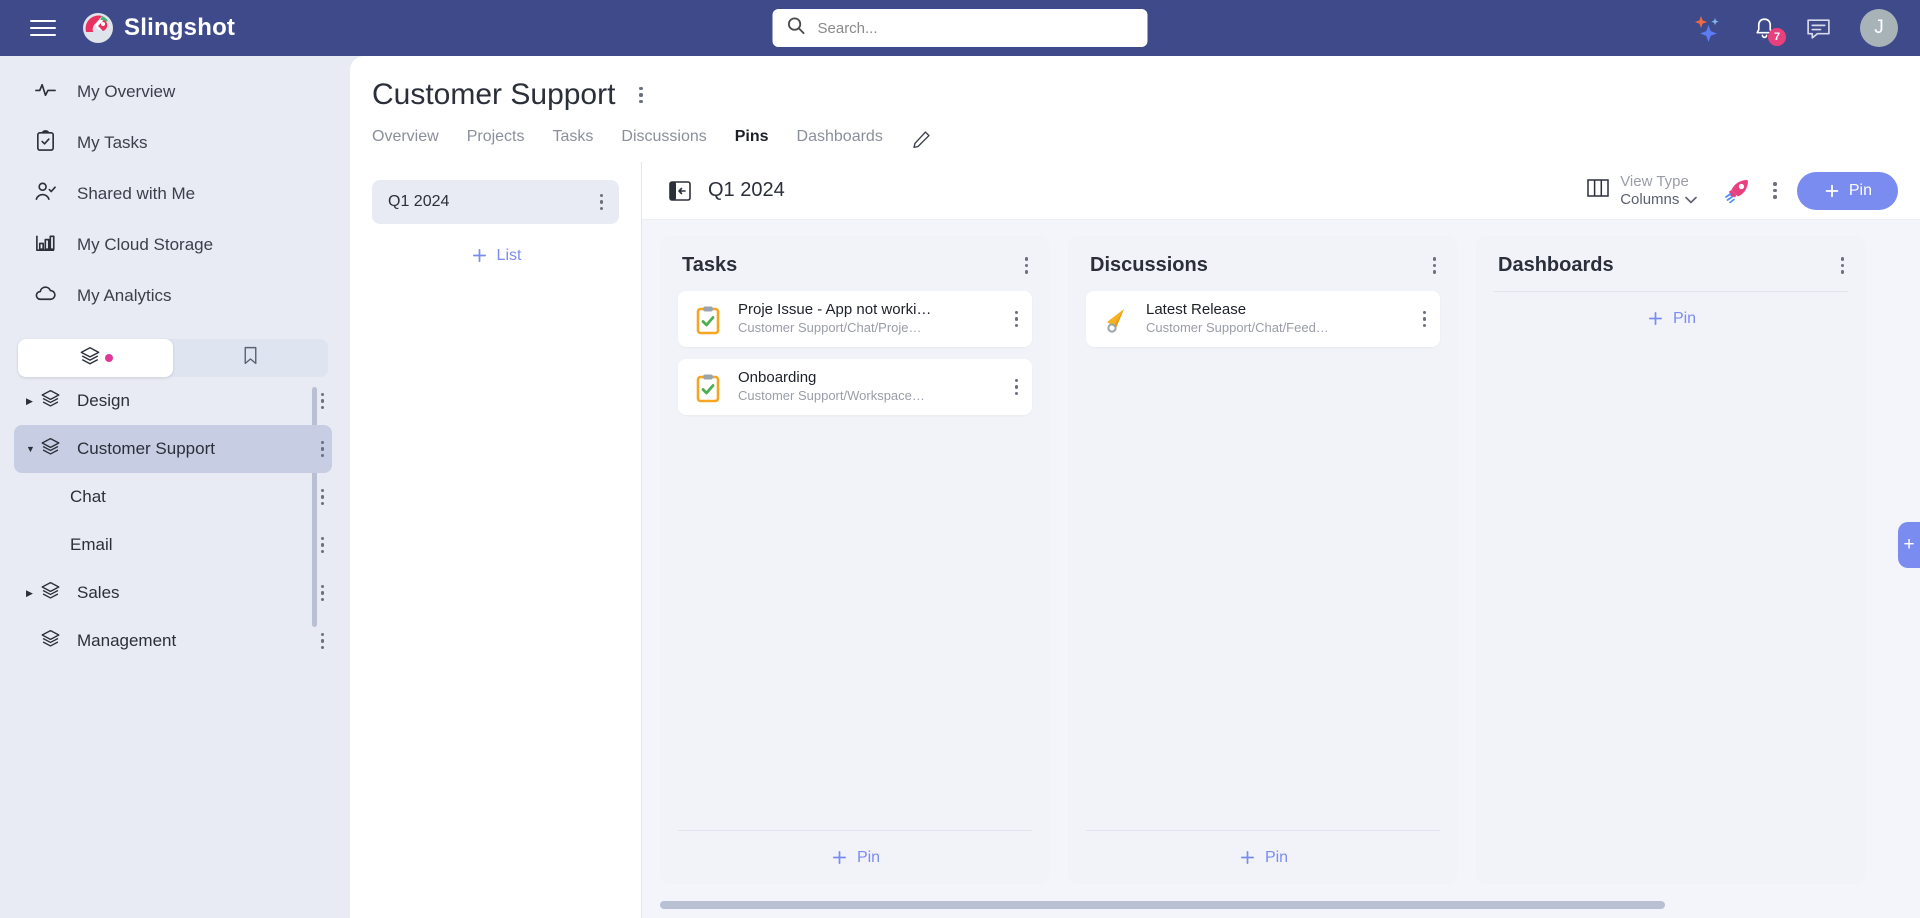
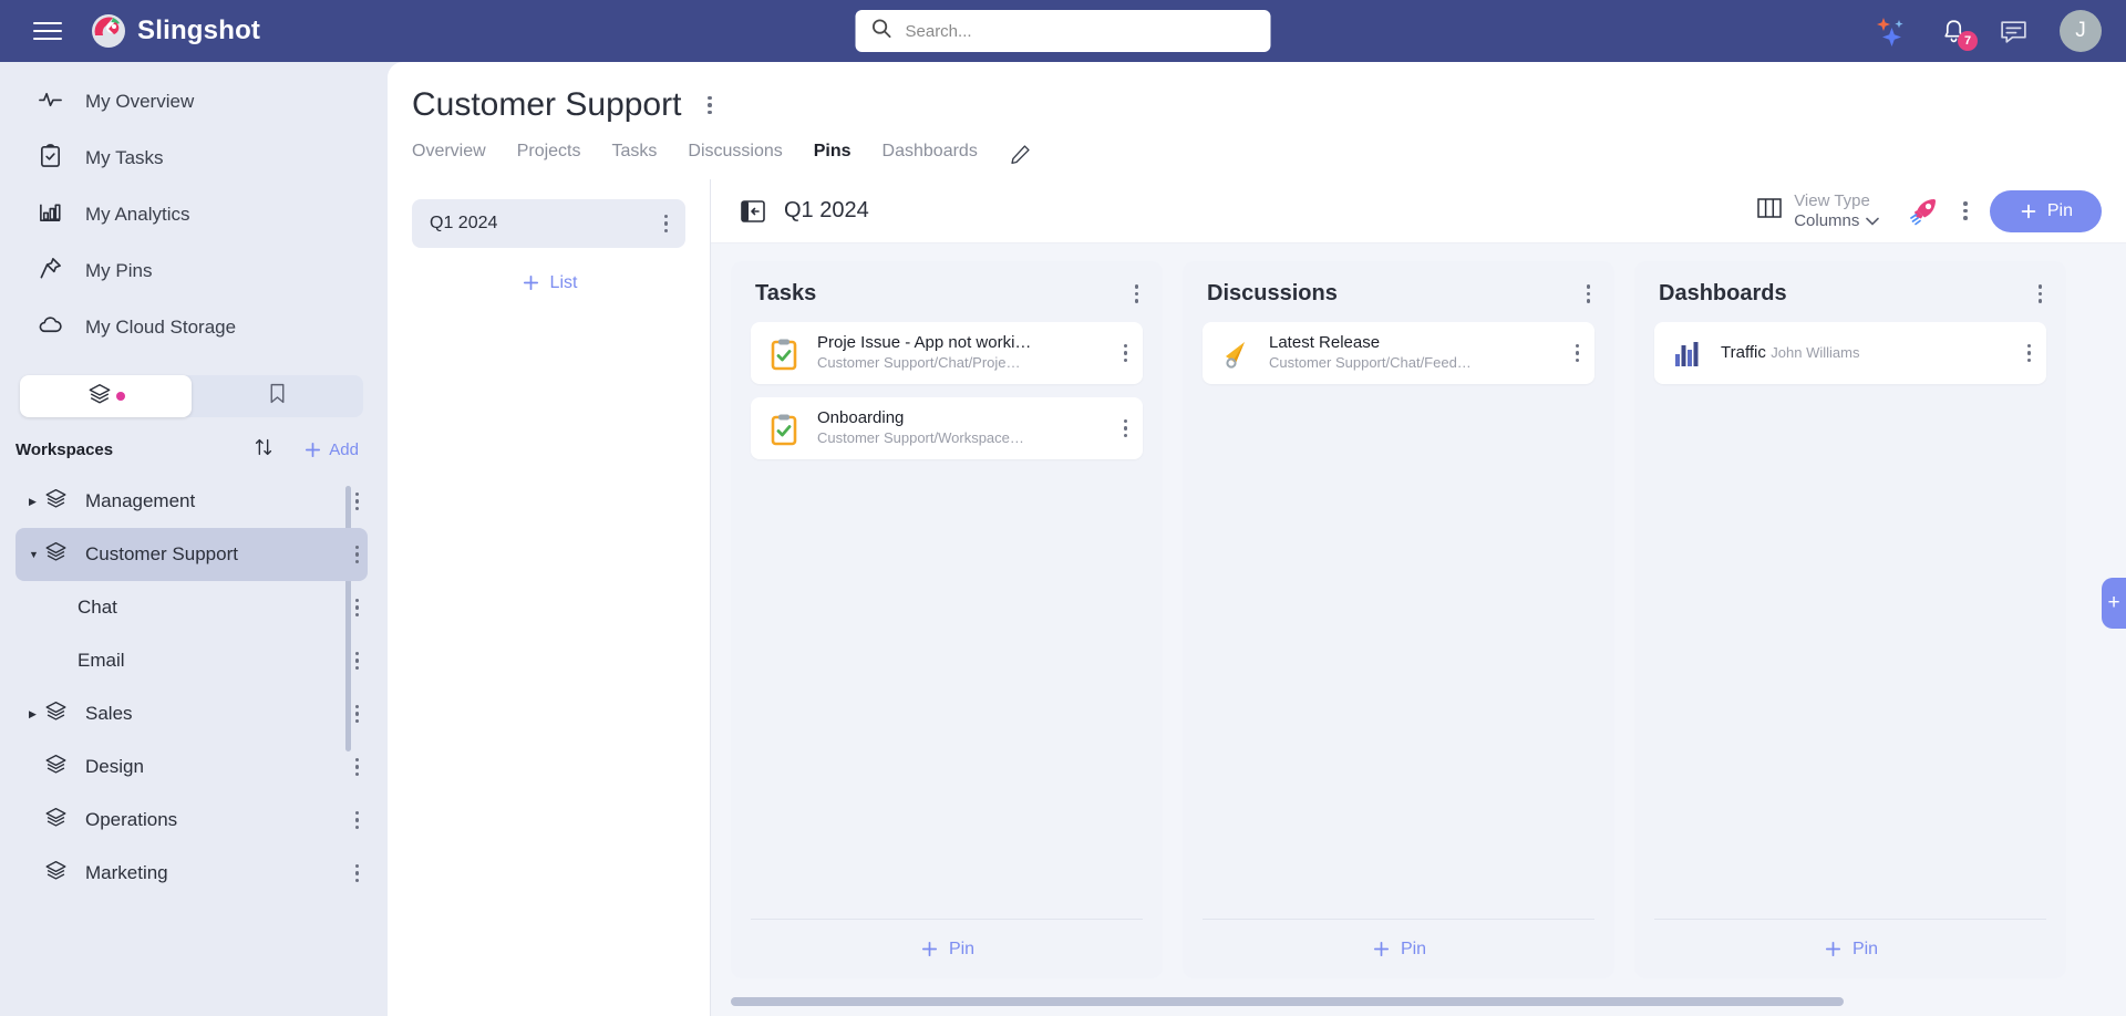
  Slingshot
  Search...
  7
  J
  My Overview
  My Tasks
- Shared with Me
- My Cloud Storage
+ My Analytics
+ My Pins
- My Analytics
+ My Cloud Storage
+ Workspaces
+ Add
  ▶
- Design
+ Management
  ▼
  Customer Support
  Chat
  Email
  ▶
  Sales
- Management
+ Design
+ Operations
+ Marketing
  Customer Support
  Overview
  Projects
  Tasks
  Discussions
  Pins
  Dashboards
  Q1 2024
  List
  Q1 2024
  View Type
  Columns
  Pin
  Tasks
  Proje Issue - App not worki… Customer Support/Chat/Proje…
  Onboarding Customer Support/Workspace…
  Pin
  Discussions
  Latest Release Customer Support/Chat/Feed…
  Pin
  Dashboards
+ Traffic John Williams
  Pin
  +
